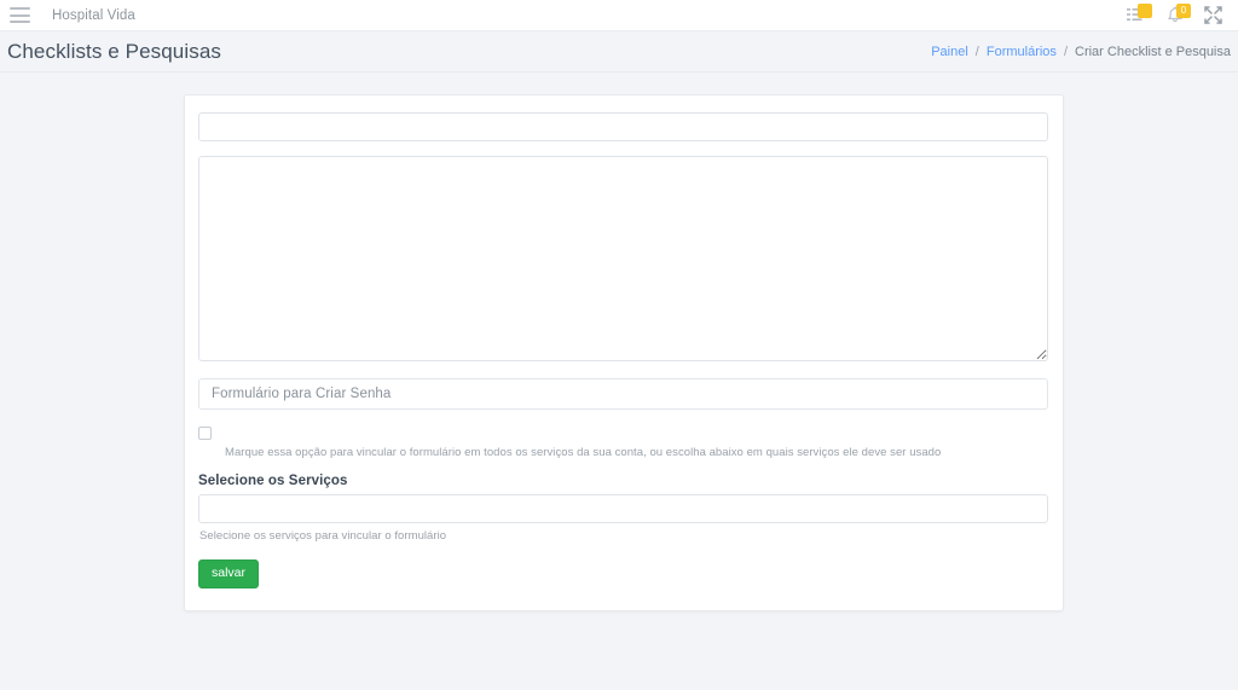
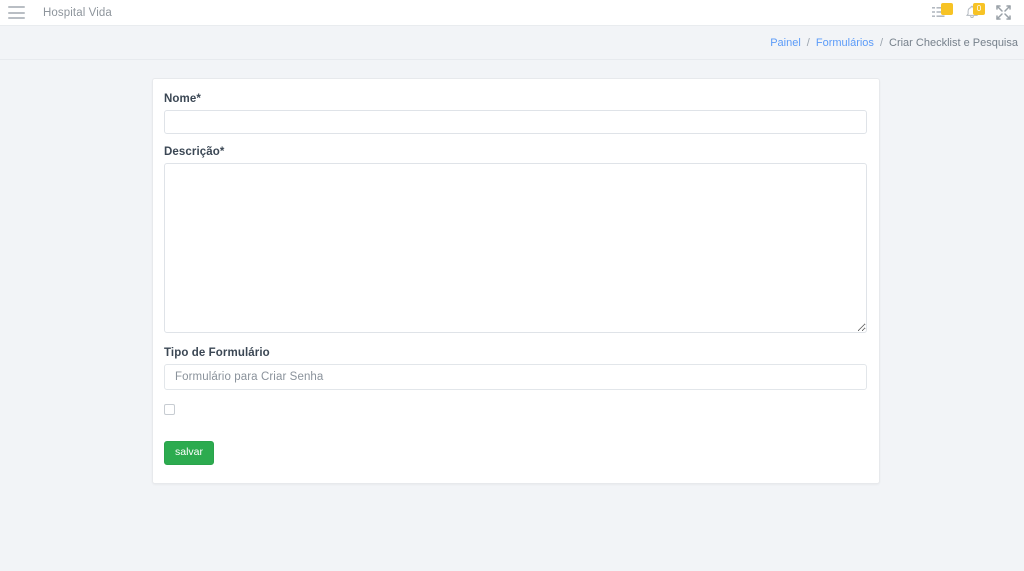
  Hospital Vida
  0
- Checklists e Pesquisas
  Painel
  /
  Formulários
  /
  Criar Checklist e Pesquisa
+ Nome*
+ Descrição*
+ Tipo de Formulário
  Formulário para Criar Senha
- Marque essa opção para vincular o formulário em todos os serviços da sua conta, ou escolha abaixo em quais serviços ele deve ser usado
- Selecione os Serviços
- Selecione os serviços para vincular o formulário
  salvar
